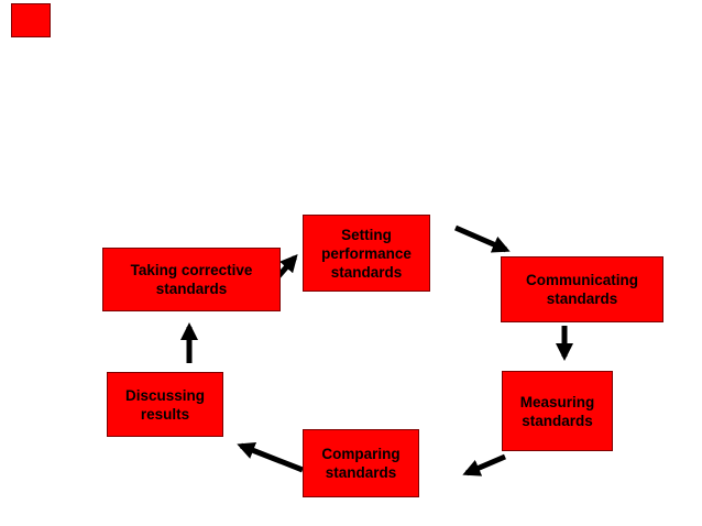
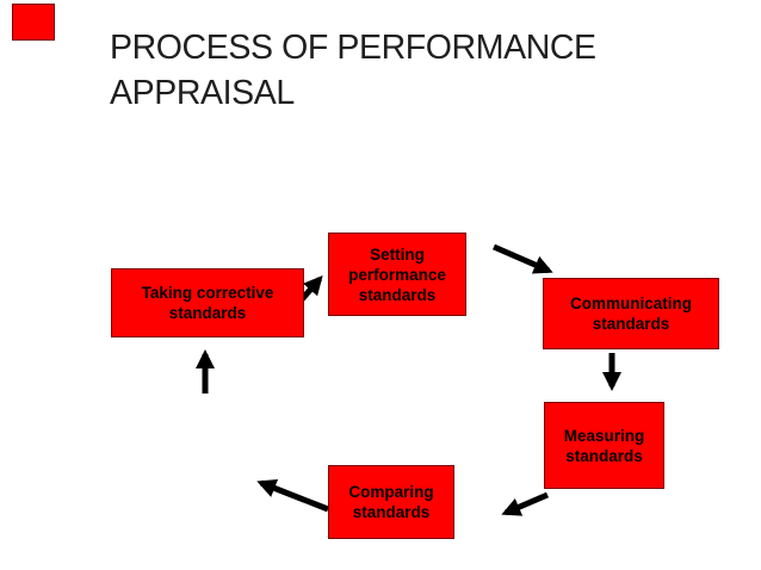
+ PROCESS OF PERFORMANCE
+ APPRAISAL
  Setting
  performance
  standards
  Communicating
  standards
  Measuring
  standards
  Comparing
  standards
- Discussing
- results
  Taking corrective
  standards
